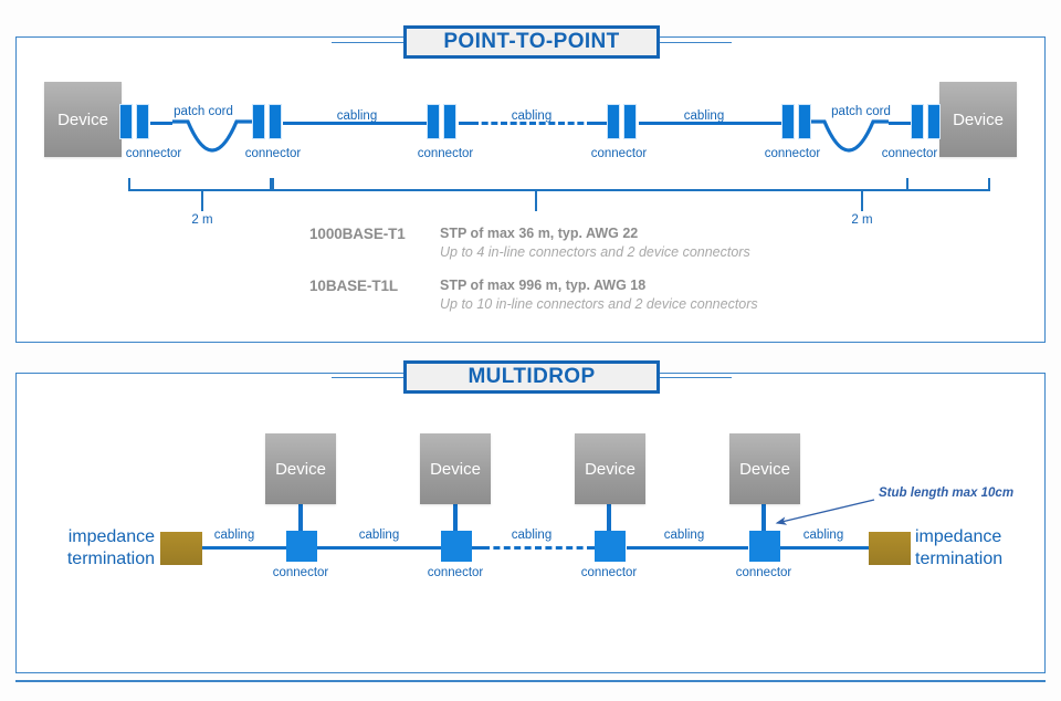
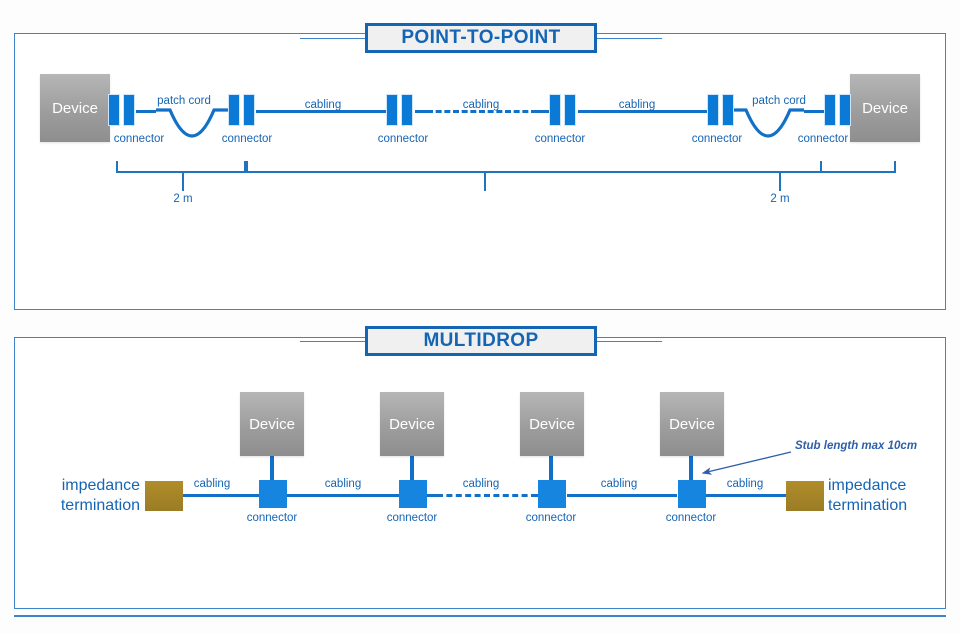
  POINT-TO-POINT
  Device
  Device
  connector
  connector
  connector
  connector
  connector
  connector
  patch cord
  cabling
  cabling
  cabling
  patch cord
  2 m
  2 m
- 1000BASE-T1
- STP of max 36 m, typ. AWG 22
- Up to 4 in-line connectors and 2 device connectors
- 10BASE-T1L
- STP of max 996 m, typ. AWG 18
- Up to 10 in-line connectors and 2 device connectors
  MULTIDROP
  impedance
  termination
  impedance
  termination
  Device
  connector
  Device
  connector
  Device
  connector
  Device
  connector
  cabling
  cabling
  cabling
  cabling
  cabling
  Stub length max 10cm
